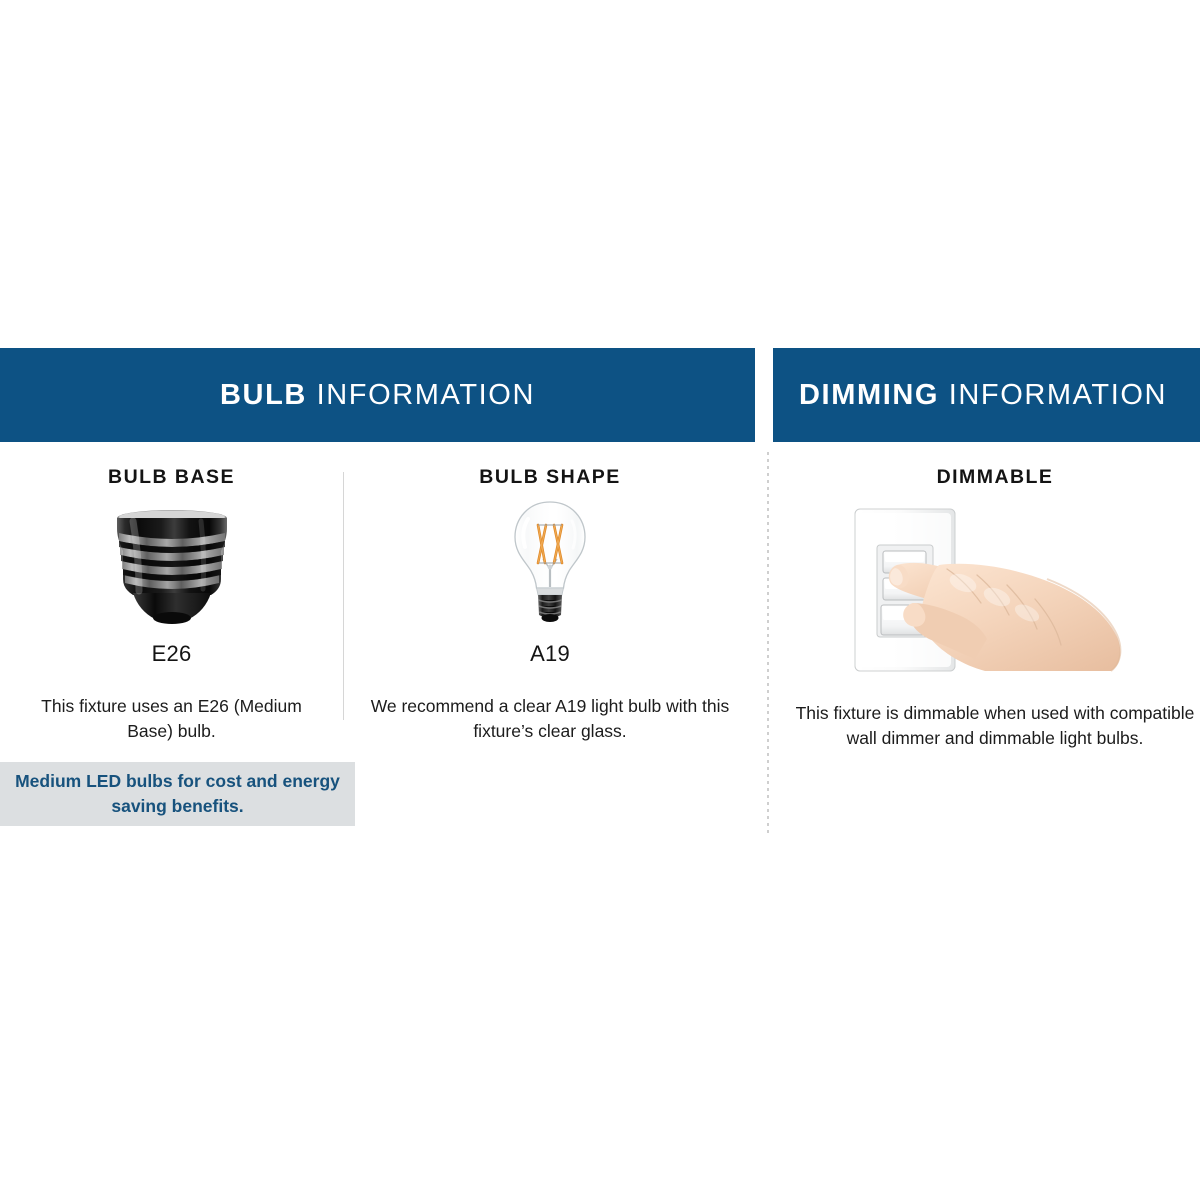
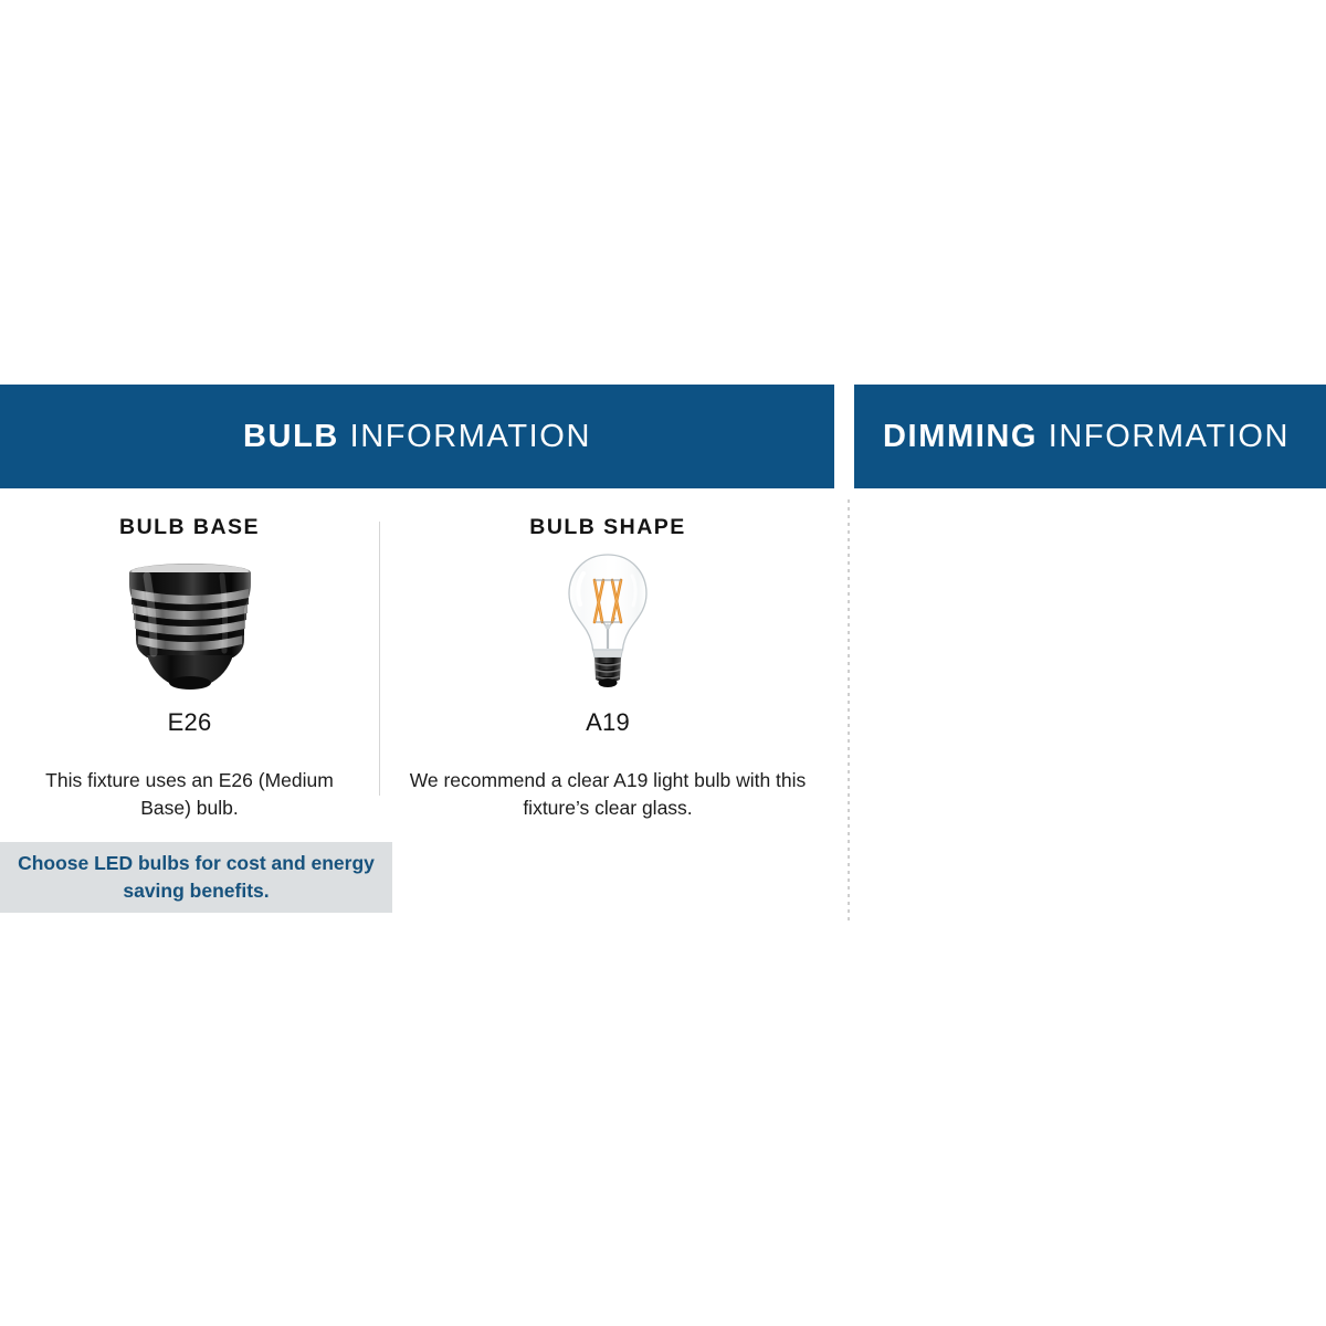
  BULB INFORMATION
  DIMMING INFORMATION
  BULB BASE
  E26
  This fixture uses an E26 (Medium Base) bulb.
  BULB SHAPE
  A19
  We recommend a clear A19 light bulb with this fixture’s clear glass.
- DIMMABLE
- This fixture is dimmable when used with compatible wall dimmer and dimmable light bulbs.
- Medium LED bulbs for cost and energy saving benefits.
+ Choose LED bulbs for cost and energy saving benefits.
